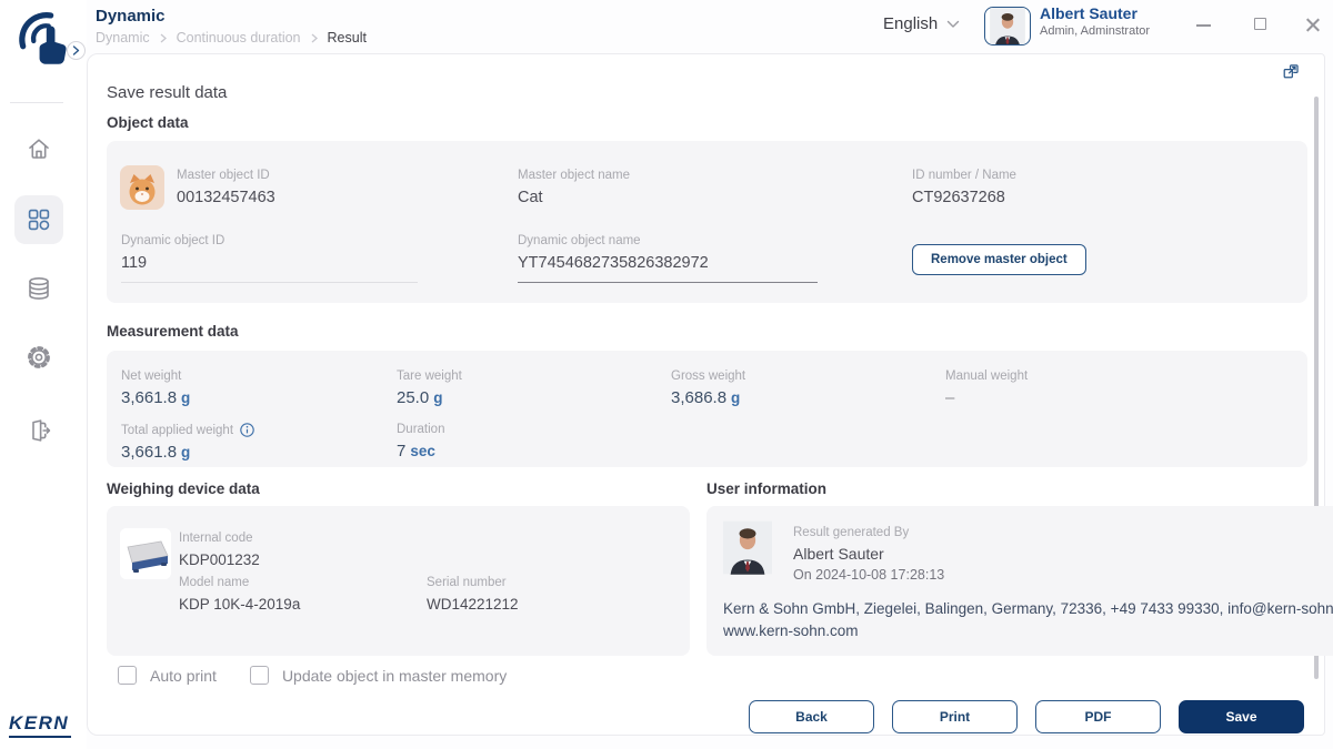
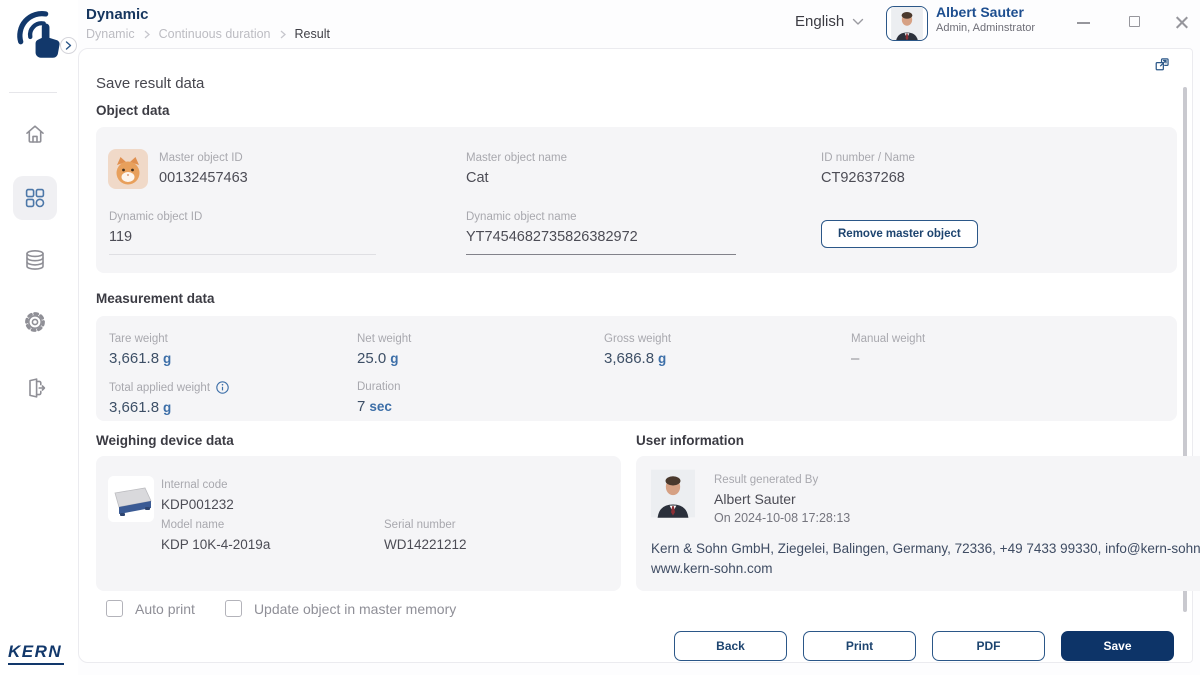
  KERN
  Dynamic
  Dynamic
  Continuous duration
  Result
  English
  Albert Sauter
  Admin, Adminstrator
  Save result data
  Object data
  Master object ID
  00132457463
  Master object name
  Cat
  ID number / Name
  CT92637268
  Dynamic object ID
  119
  Dynamic object name
  YT7454682735826382972
  Remove master object
  Measurement data
- Net weight
+ Tare weight
  3,661.8 g
- Tare weight
+ Net weight
  25.0 g
  Gross weight
  3,686.8 g
  Manual weight
  –
  Total applied weight
  3,661.8 g
  Duration
  7 sec
  Weighing device data
  Internal code
  KDP001232
  Model name
  KDP 10K-4-2019a
  Serial number
  WD14221212
  User information
  Result generated By
  Albert Sauter
  On 2024-10-08 17:28:13
  Kern & Sohn GmbH, Ziegelei, Balingen, Germany, 72336, +49 7433 99330, info@kern-sohn www.kern-sohn.com
  Auto print
  Update object in master memory
  Back
  Print
  PDF
  Save
